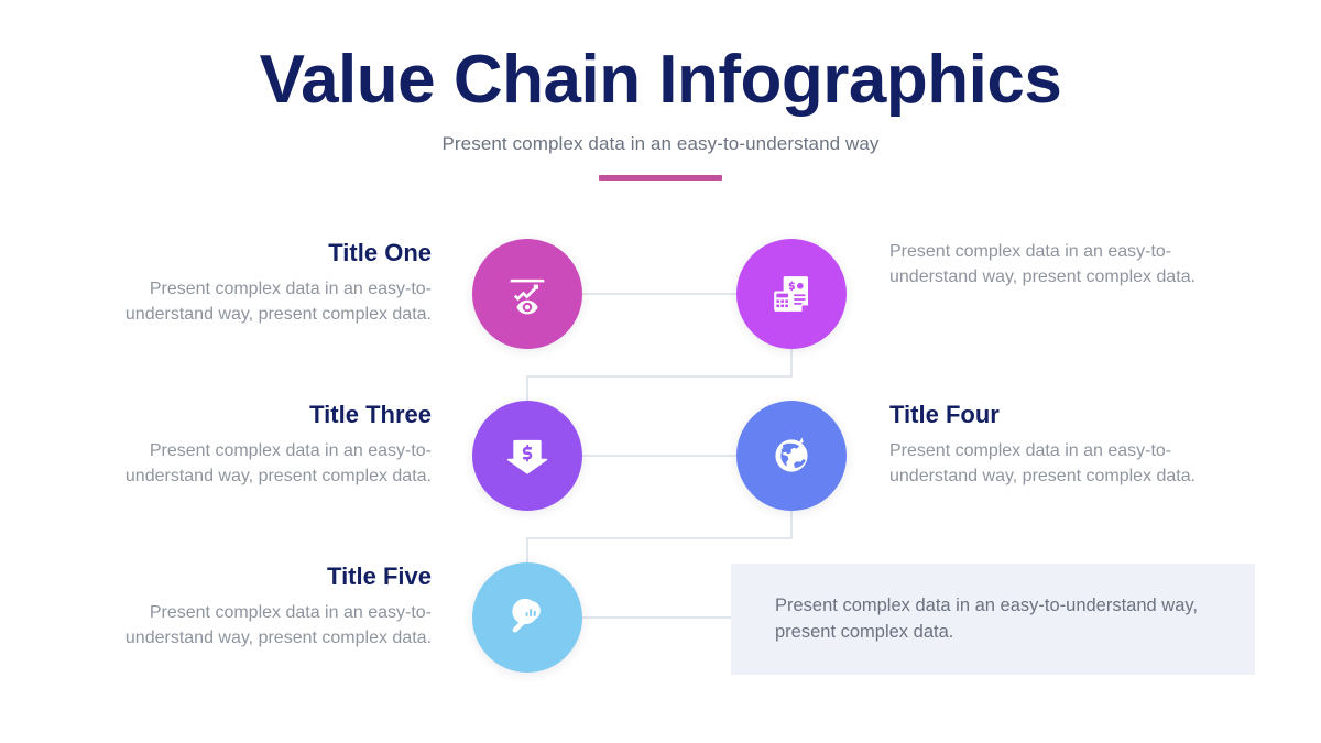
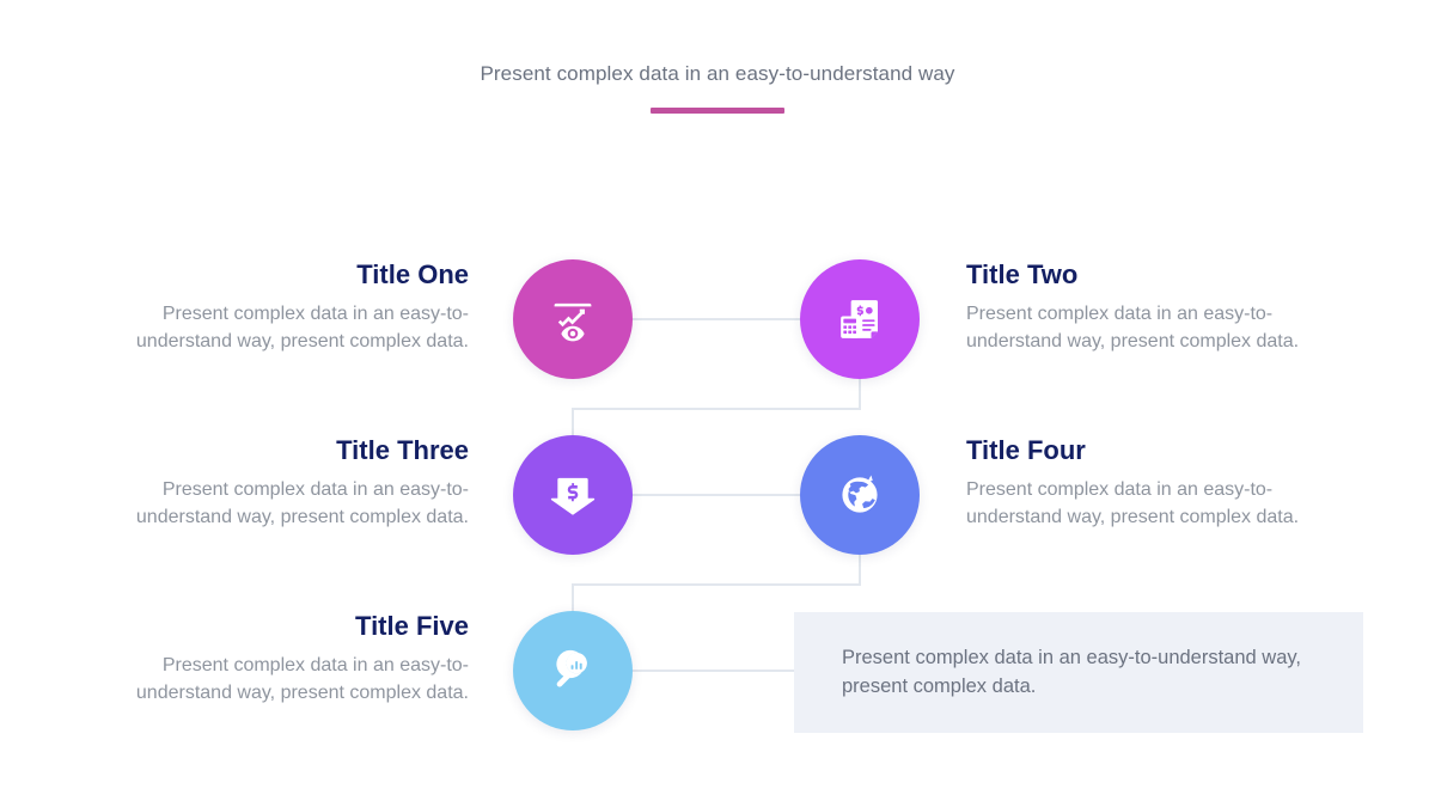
- Value Chain Infographics
  Present complex data in an easy-to-understand way
  Title One
  Present complex data in an easy-to-understand way, present complex data.
+ Title Two
  Present complex data in an easy-to-understand way, present complex data.
  Title Three
  Present complex data in an easy-to-understand way, present complex data.
  Title Four
  Present complex data in an easy-to-understand way, present complex data.
  Title Five
  Present complex data in an easy-to-understand way, present complex data.
  Present complex data in an easy-to-understand way, present complex data.
